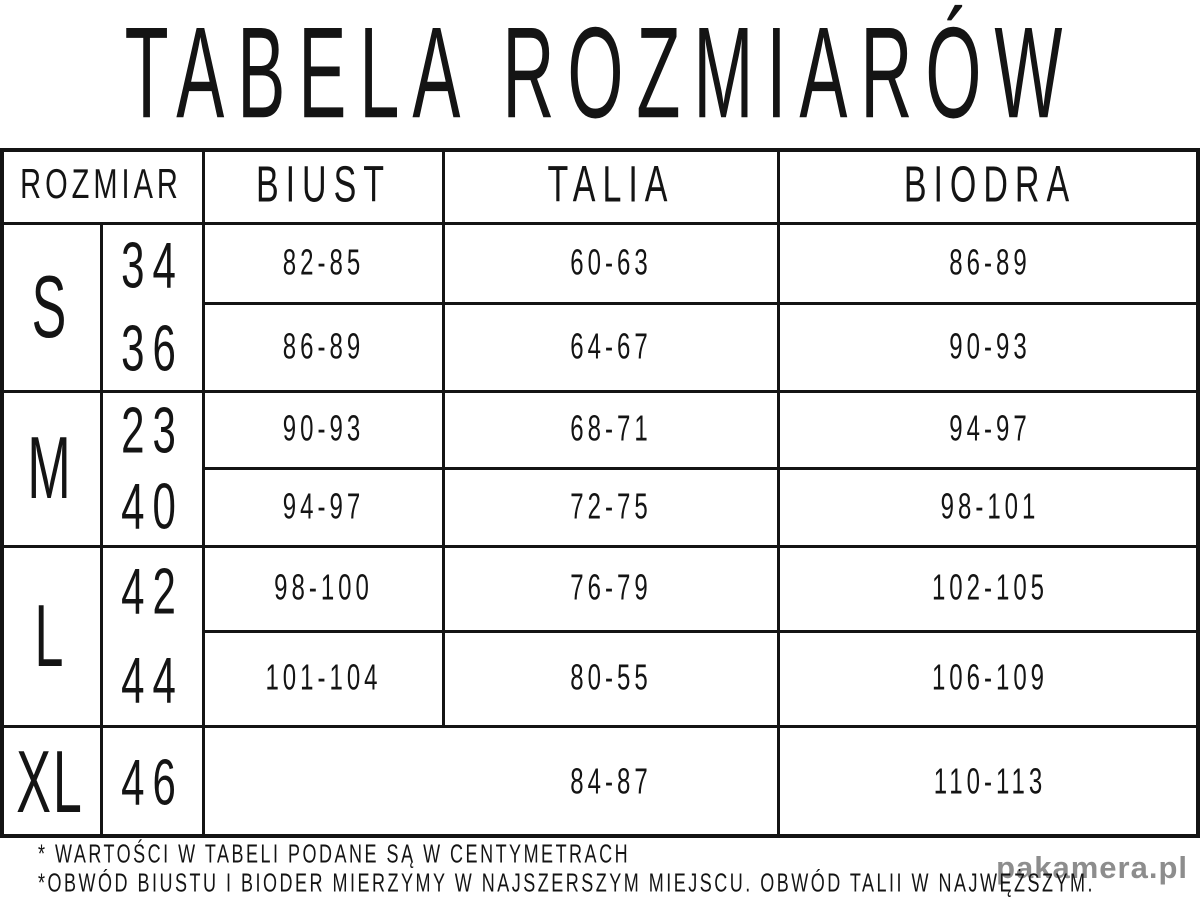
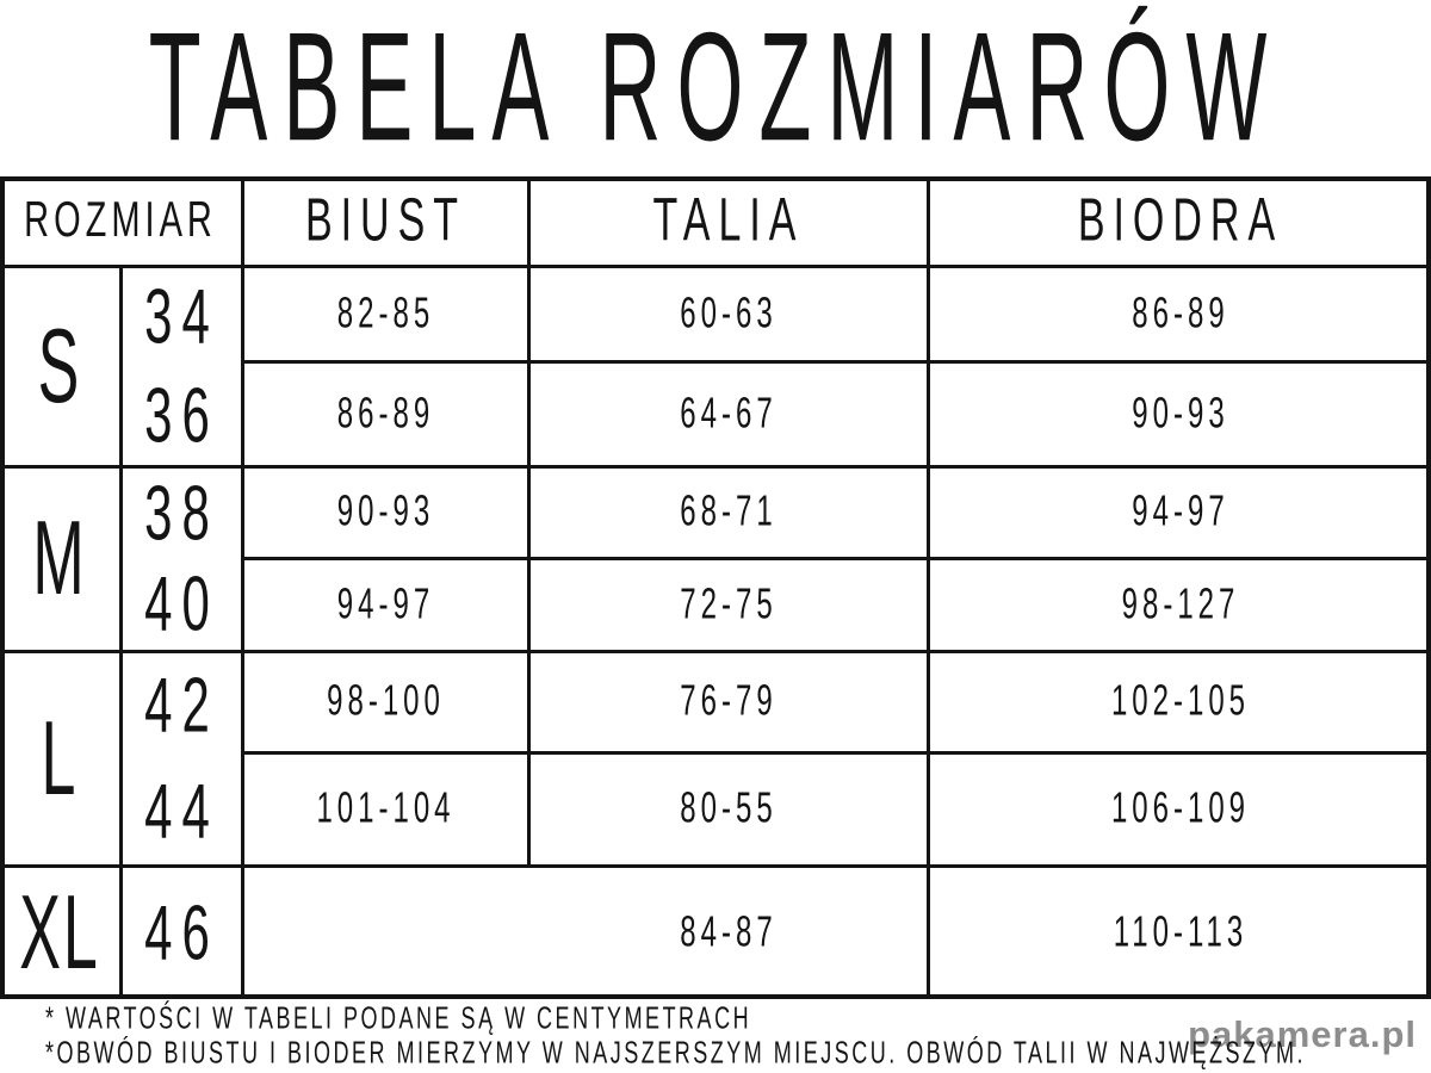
  TABELA ROZMIARÓW
  ROZMIAR
  BIUST
  TALIA
  BIODRA
  S
  34
  36
  82-85
  60-63
  86-89
  86-89
  64-67
  90-93
  M
- 23
+ 38
  40
  90-93
  68-71
  94-97
  94-97
  72-75
- 98-101
+ 98-127
  L
  42
  44
  98-100
  76-79
  102-105
  101-104
  80-55
  106-109
  XL
  46
  84-87
  110-113
  * WARTOŚCI W TABELI PODANE SĄ W CENTYMETRACH
  *OBWÓD BIUSTU I BIODER MIERZYMY W NAJSZERSZYM MIEJSCU. OBWÓD TALII W NAJWĘŻSZYM.
  pakamera.pl
